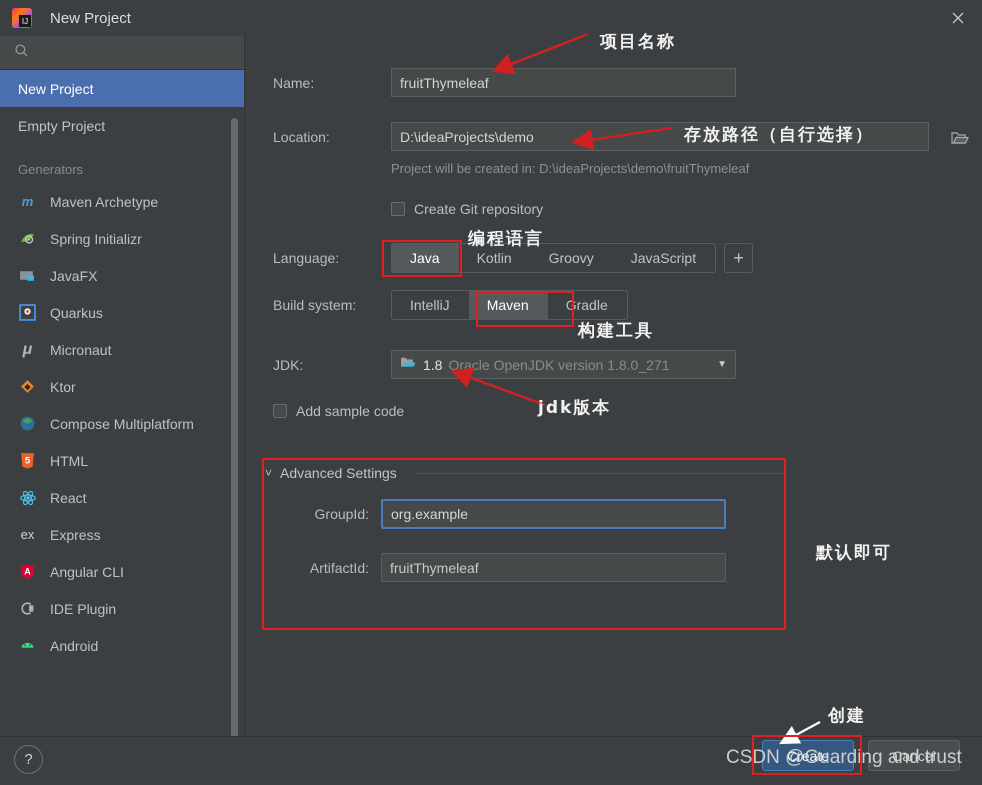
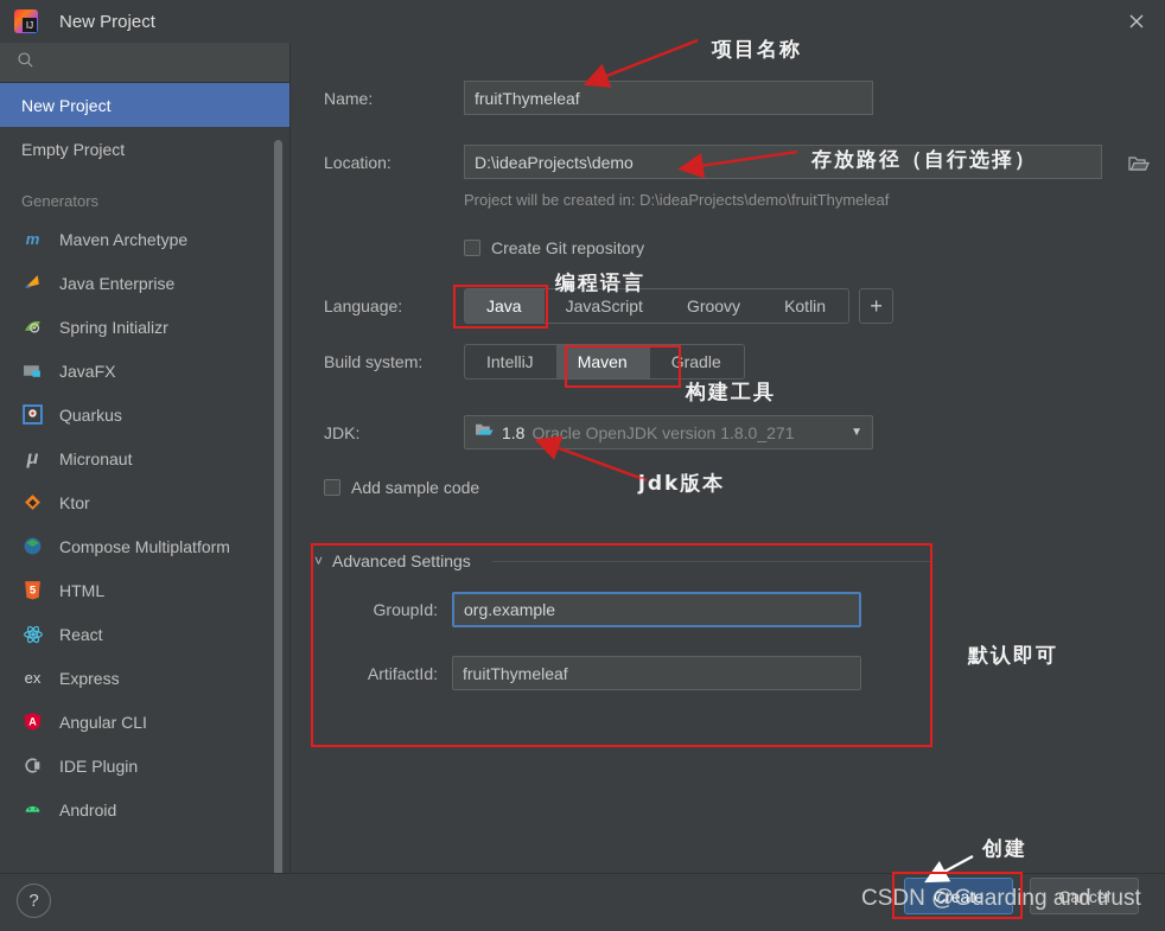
  New Project
  New Project
  Empty Project
  Generators
  m
  Maven Archetype
+ Java Enterprise
  Spring Initializr
  JavaFX
  Quarkus
  μ
  Micronaut
  Ktor
  Compose Multiplatform
  5
  HTML
  React
  ex
  Express
  A
  Angular CLI
  IDE Plugin
  Android
  Name:
  fruitThymeleaf
  Location:
  D:\ideaProjects\demo
  Project will be created in: D:\ideaProjects\demo\fruitThymeleaf
  Create Git repository
  Language:
  Java
- Kotlin
+ JavaScript
  Groovy
- JavaScript
+ Kotlin
  +
  Build system:
  IntelliJ
  Maven
  Gradle
  JDK:
  1.8
  Oracle OpenJDK version 1.8.0_271
  ▼
  Add sample code
  ˅
  Advanced Settings
  GroupId:
  org.example
  ArtifactId:
  fruitThymeleaf
  ?
  Create
  Cancel
  CSDN @Guarding and trust
  项目名称
  存放路径（自行选择）
  编程语言
  构建工具
  jdk版本
  默认即可
  创建
